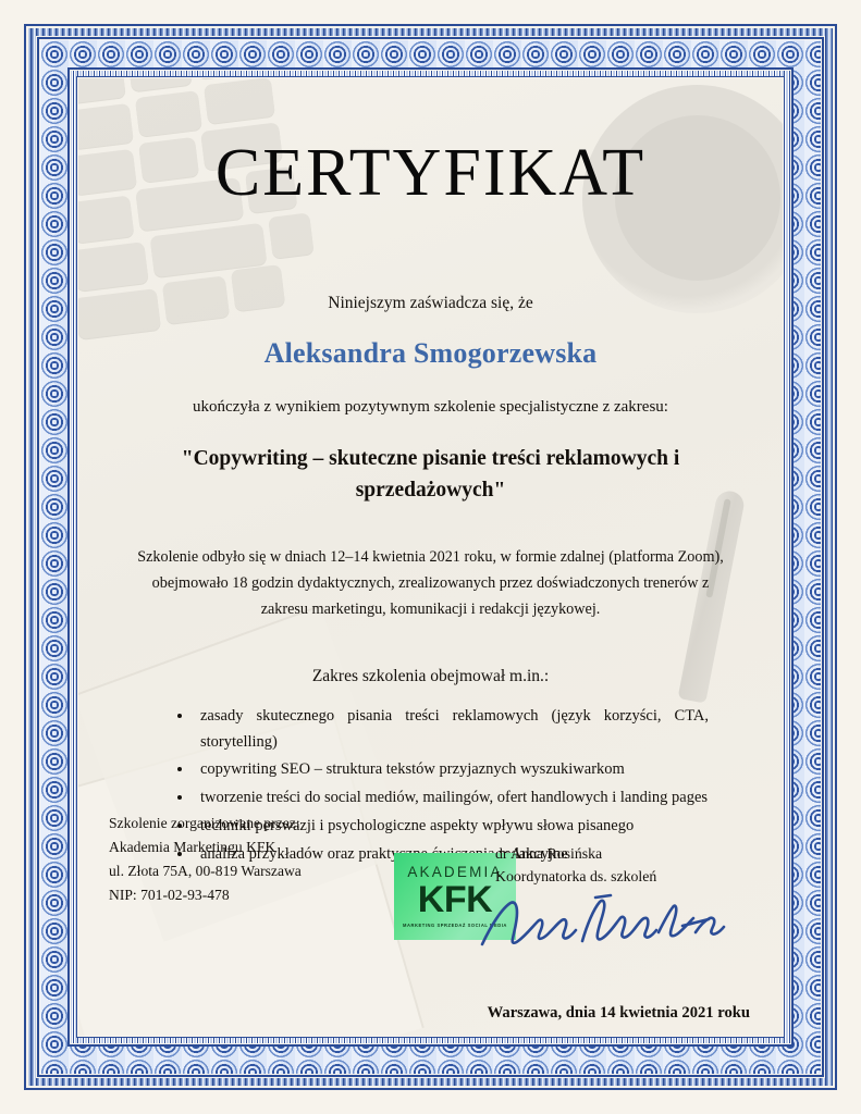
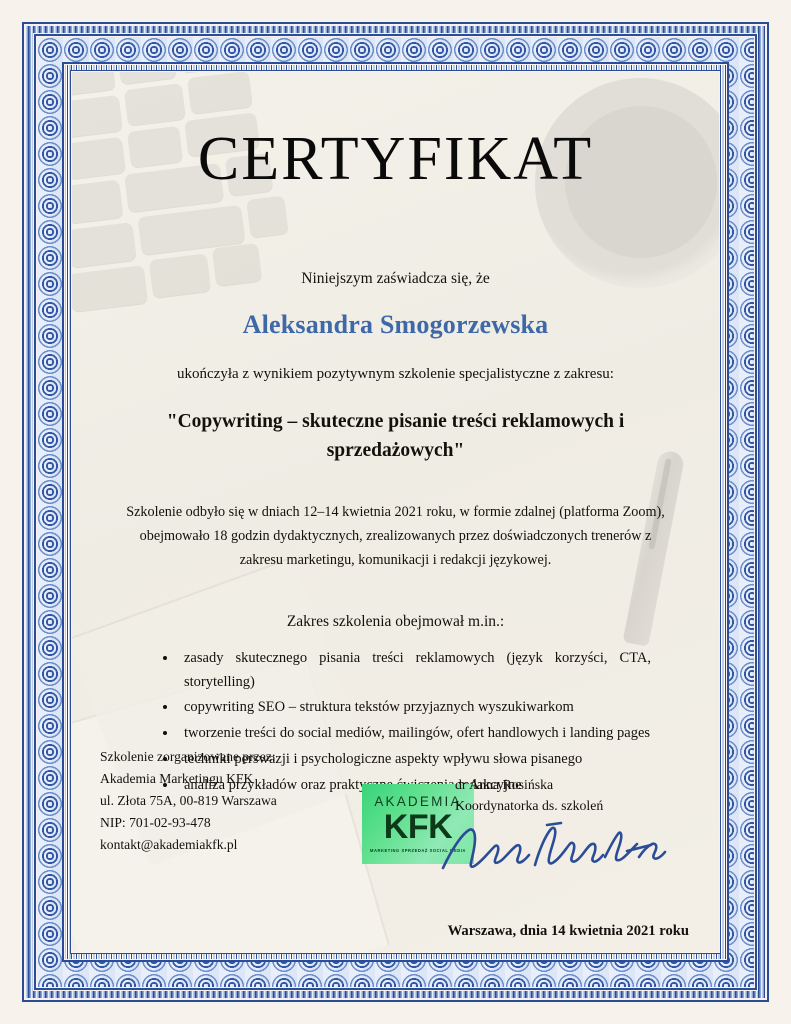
  CERTYFIKAT
  Niniejszym zaświadcza się, że
  Aleksandra Smogorzewska
  ukończyła z wynikiem pozytywnym szkolenie specjalistyczne z zakresu:
  "Copywriting – skuteczne pisanie treści reklamowych i sprzedażowych"
  Szkolenie odbyło się w dniach 12–14 kwietnia 2021 roku, w formie zdalnej (platforma Zoom), obejmowało 18 godzin dydaktycznych, zrealizowanych przez doświadczonych trenerów z zakresu marketingu, komunikacji i redakcji językowej.
  Zakres szkolenia obejmował m.in.:
  zasady skutecznego pisania treści reklamowych (język korzyści, CTA, storytelling)
  copywriting SEO – struktura tekstów przyjaznych wyszukiwarkom
  tworzenie treści do social mediów, mailingów, ofert handlowych i landing pages
  techniki perswazji i psychologiczne aspekty wpływu słowa pisanego
  Szkolenie zorganizowane przez:
  Akademia Marketingu KFK
  ul. Złota 75A, 00-819 Warszawa
  NIP: 701-02-93-478
+ kontakt@akademiakfk.pl
  AKADEMIA
  KFK
  dr Anna Rosińska
  Koordynatorka ds. szkoleń
  Warszawa, dnia 14 kwietnia 2021 roku
